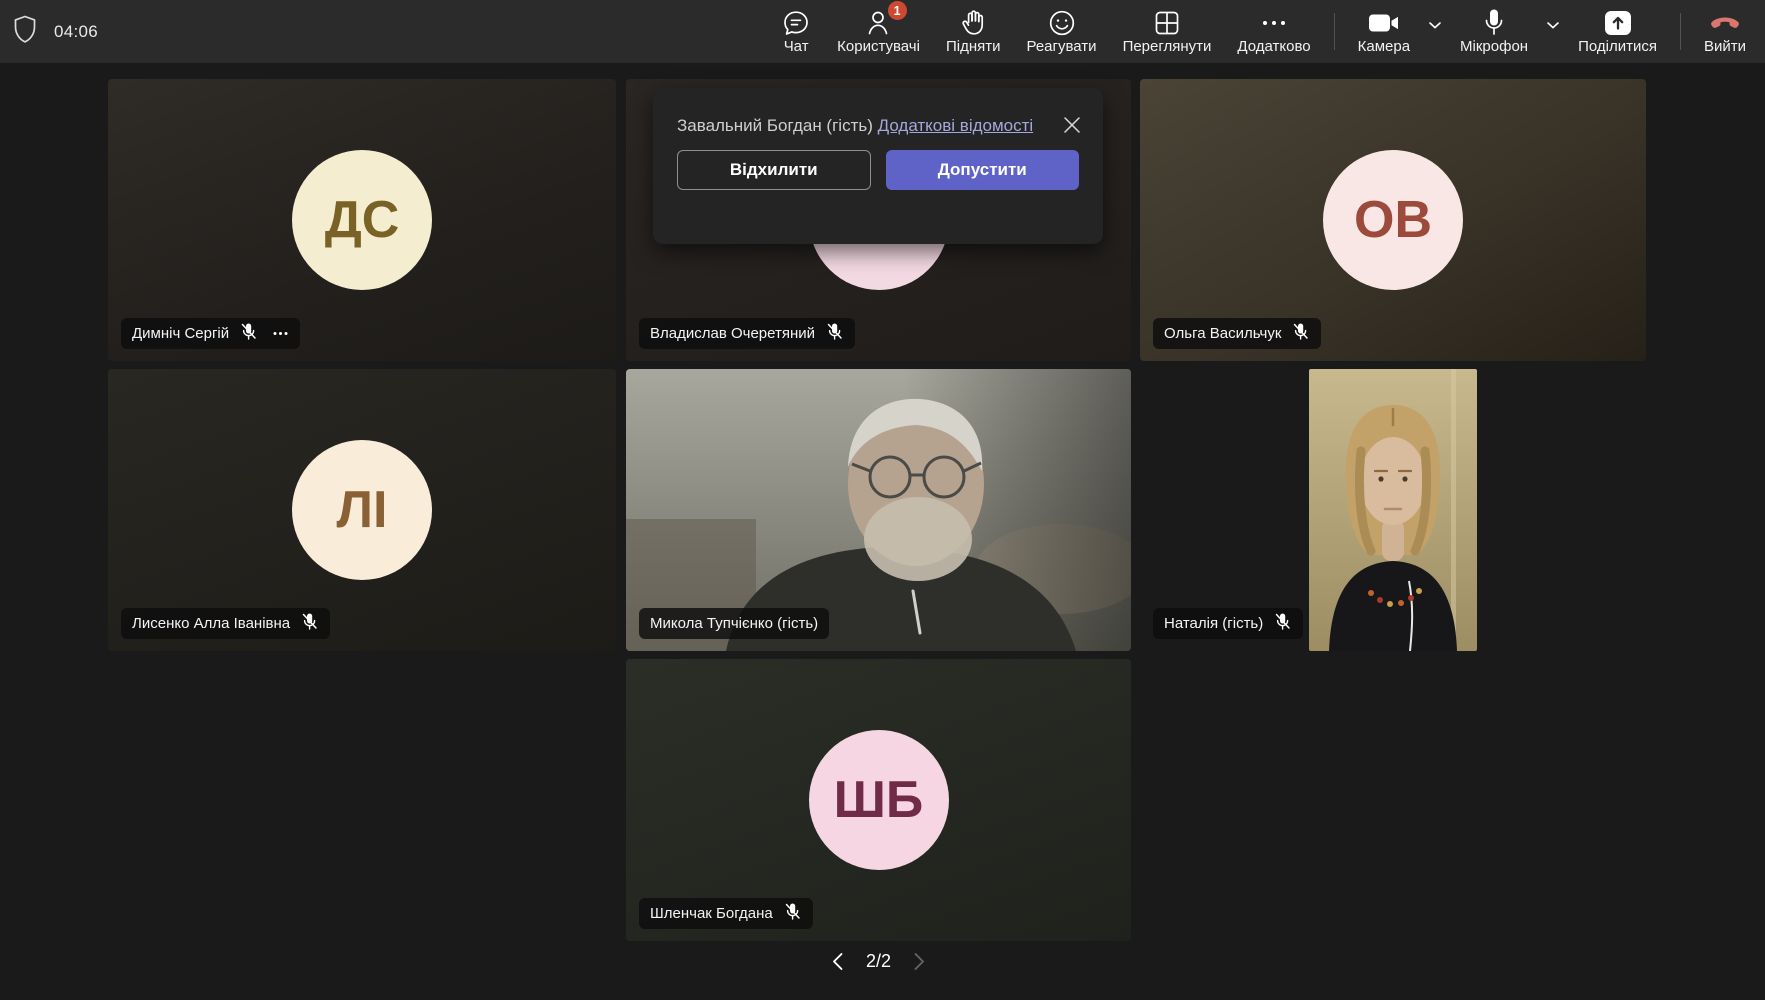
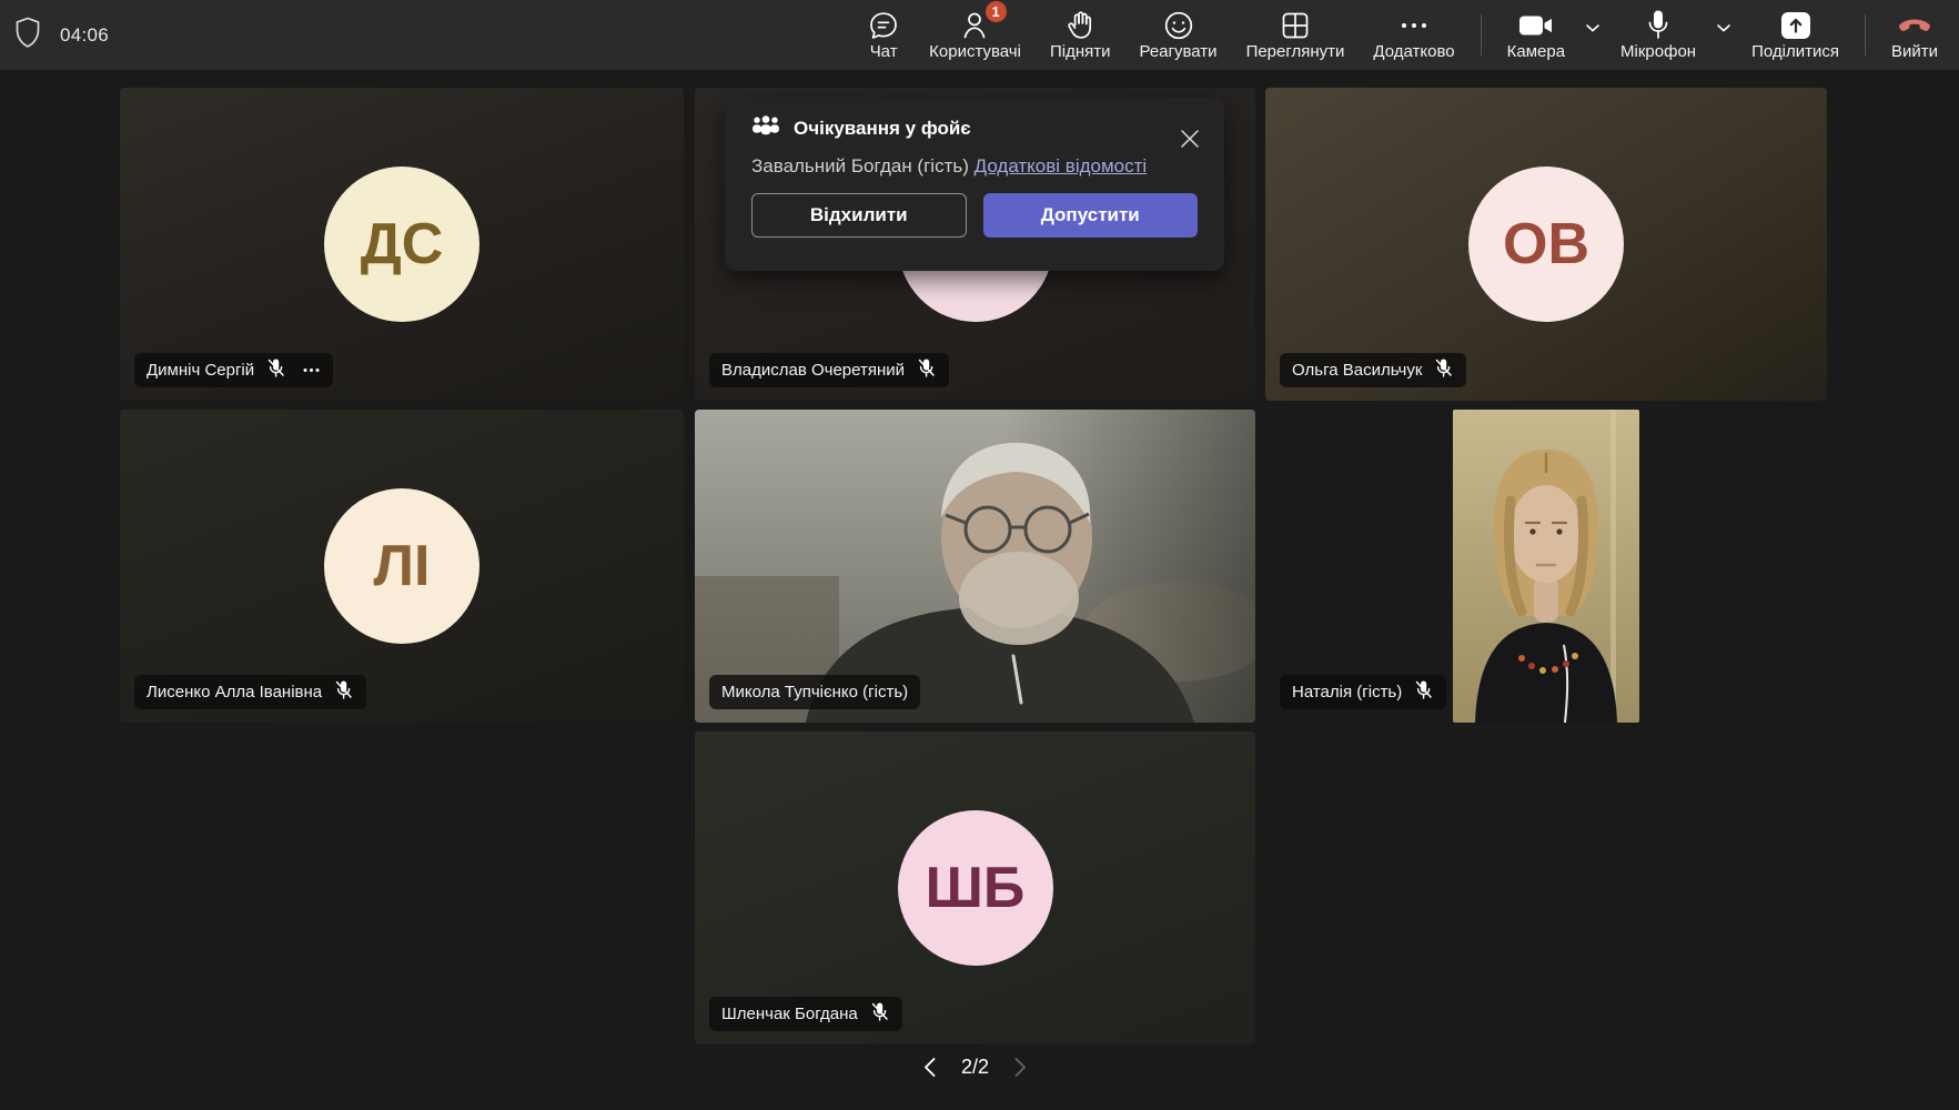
  04:06
  Чат
  1
  Користувачі
  Підняти
  Реагувати
  Переглянути
  Додатково
  Камера
  Мікрофон
  Поділитися
  Вийти
  ДС
  Димніч Сергій
  Владислав Очеретяний
  ОВ
  Ольга Васильчук
  ЛІ
  Лисенко Алла Іванівна
  Микола Тупчієнко (гість)
  Наталія (гість)
  ШБ
  Шленчак Богдана
+ Очікування у фойє
  Завальний Богдан (гість) Додаткові відомості
  Відхилити
  Допустити
  2/2
